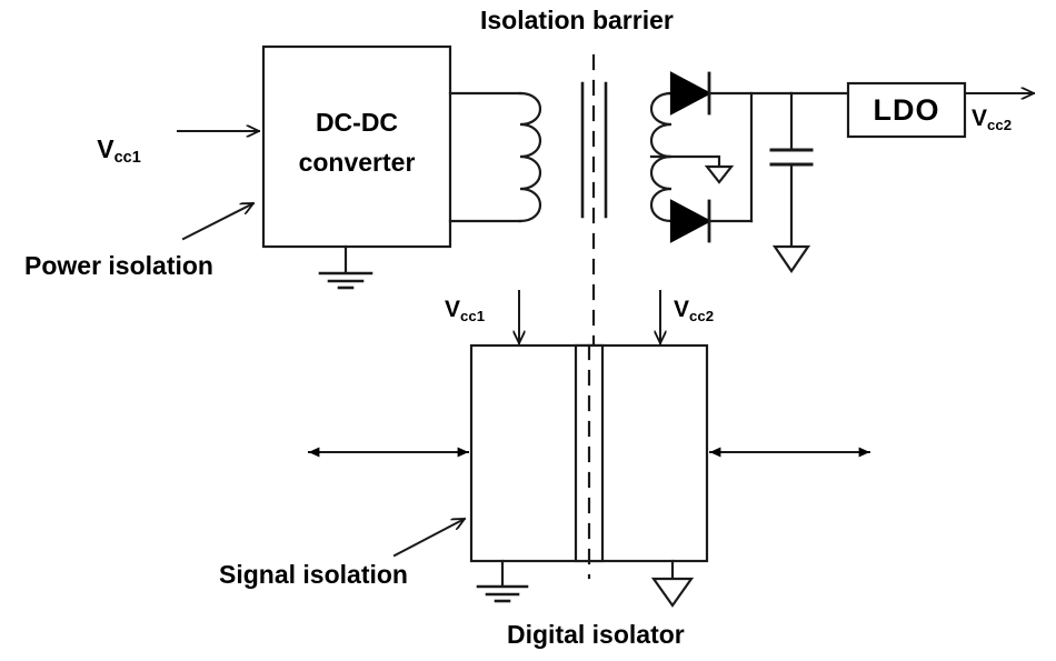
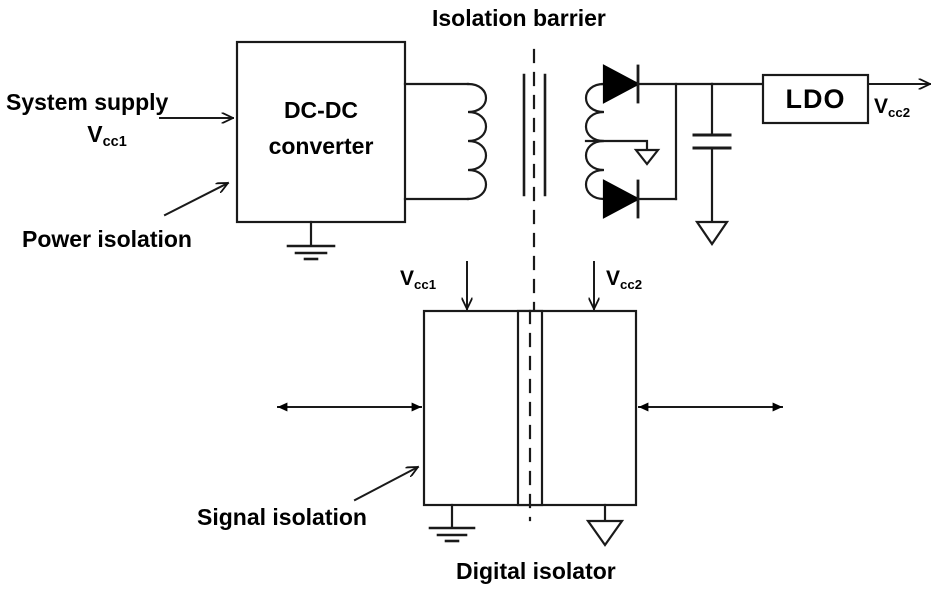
  Isolation barrier
+ System supply
  Vcc1
  Power isolation
  DC-DC
  converter
  LDO
  Vcc2
  Vcc1
  Vcc2
  Signal isolation
  Digital isolator
